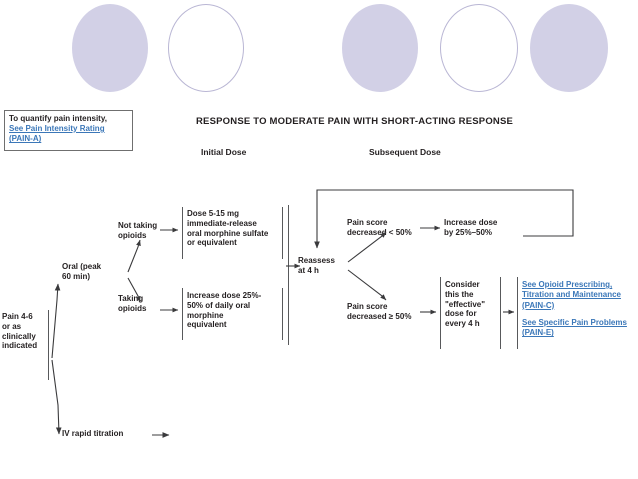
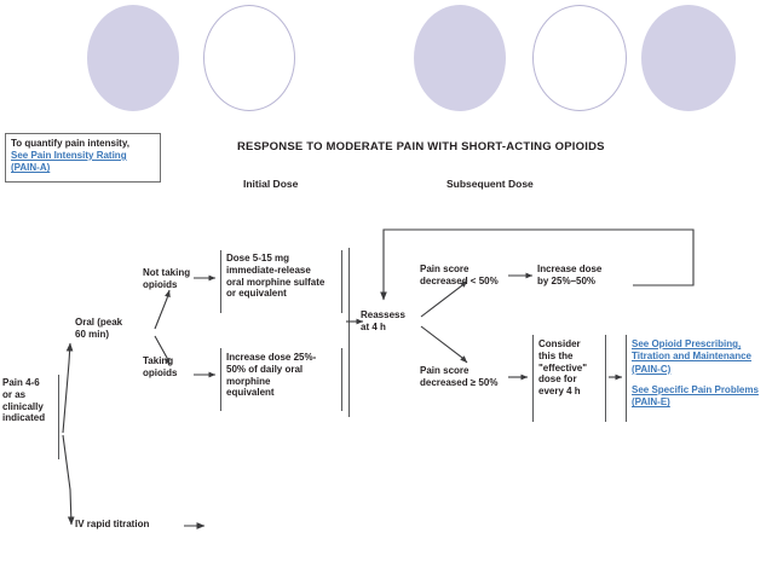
- RESPONSE TO MODERATE PAIN WITH SHORT-ACTING RESPONSE
+ RESPONSE TO MODERATE PAIN WITH SHORT-ACTING OPIOIDS
  Initial Dose
  Subsequent Dose
  To quantify pain intensity,
  See Pain Intensity Rating
  (PAIN-A)
  Pain 4-6
  or as
  clinically
  indicated
  Oral (peak
  60 min)
  IV rapid titration
  Not taking
  opioids
  Taking
  opioids
  Dose 5-15 mg
  immediate-release
  oral morphine sulfate
  or equivalent
  Increase dose 25%-
  50% of daily oral
  morphine
  equivalent
  Reassess
  at 4 h
  Pain score
  decreased < 50%
  Pain score
  decreased ≥ 50%
  Increase dose
  by 25%–50%
  Consider
  this the
  "effective"
  dose for
  every 4 h
  See Opioid Prescribing,
  Titration and Maintenance
  (PAIN-C)
  See Specific Pain Problems
  (PAIN-E)
